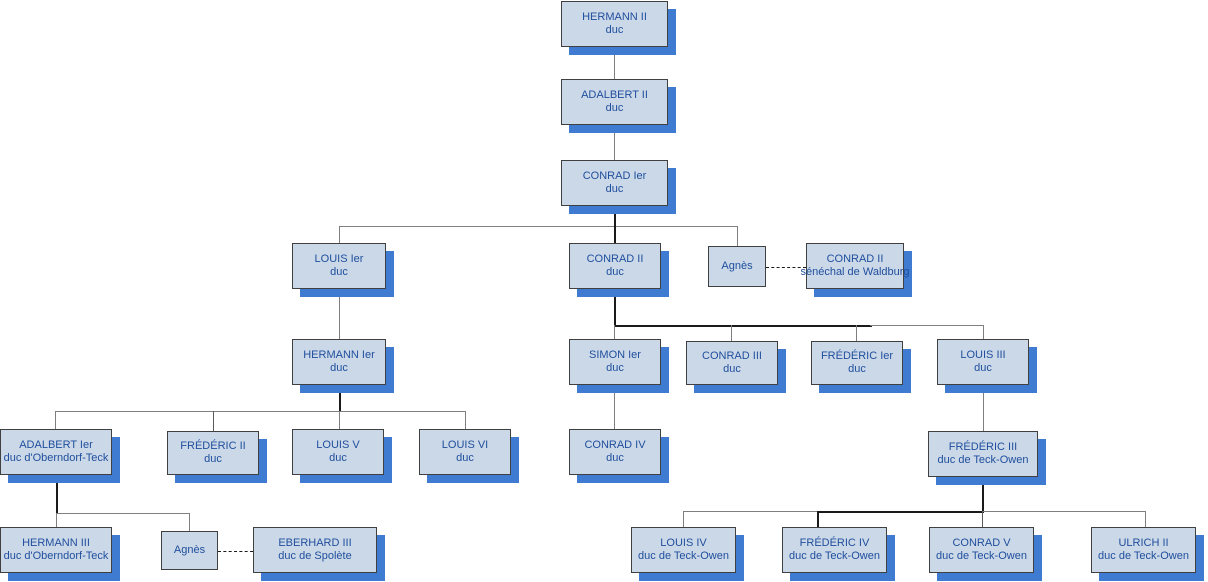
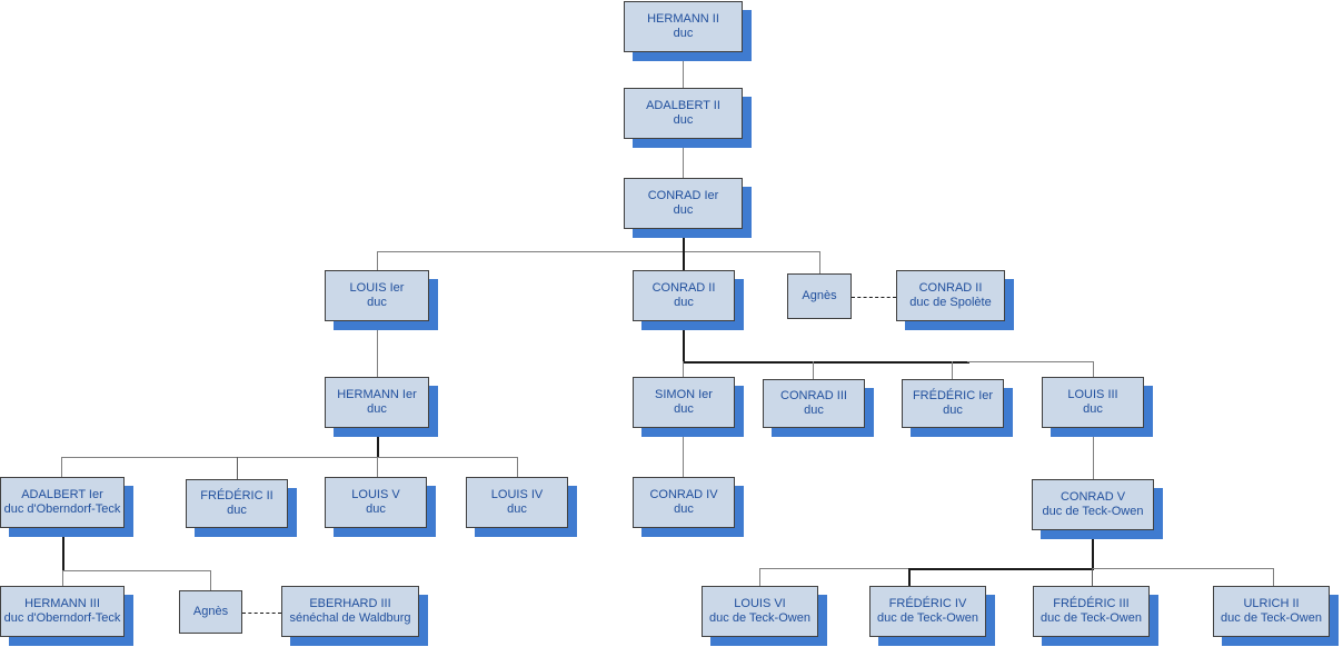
  HERMANN II
  duc
  ADALBERT II
  duc
  CONRAD Ier
  duc
  LOUIS Ier
  duc
  CONRAD II
  duc
  Agnès
  CONRAD II
- sénéchal de Waldburg
+ duc de Spolète
  HERMANN Ier
  duc
  SIMON Ier
  duc
  CONRAD III
  duc
  FRÉDÉRIC Ier
  duc
  LOUIS III
  duc
  ADALBERT Ier
  duc d'Oberndorf-Teck
  FRÉDÉRIC II
  duc
  LOUIS V
  duc
- LOUIS VI
+ LOUIS IV
  duc
  CONRAD IV
  duc
- FRÉDÉRIC III
+ CONRAD V
  duc de Teck-Owen
  HERMANN III
  duc d'Oberndorf-Teck
  Agnès
  EBERHARD III
- duc de Spolète
+ sénéchal de Waldburg
- LOUIS IV
+ LOUIS VI
  duc de Teck-Owen
  FRÉDÉRIC IV
  duc de Teck-Owen
- CONRAD V
+ FRÉDÉRIC III
  duc de Teck-Owen
  ULRICH II
  duc de Teck-Owen
